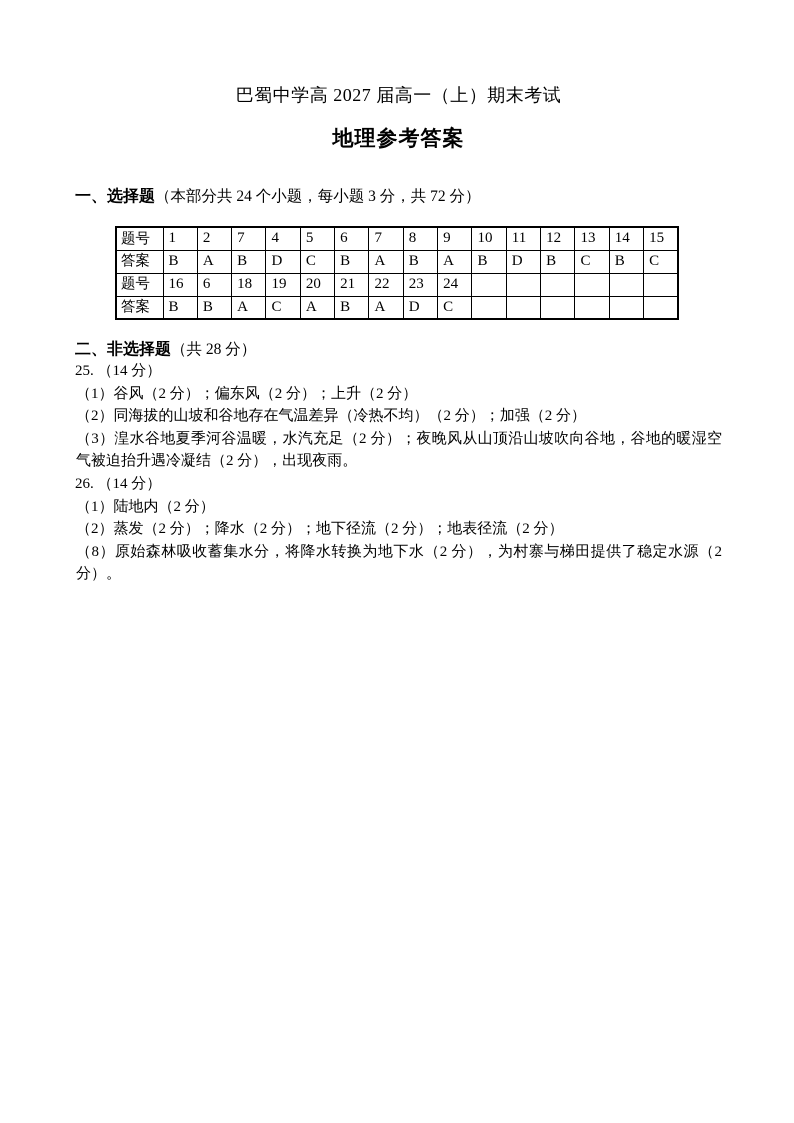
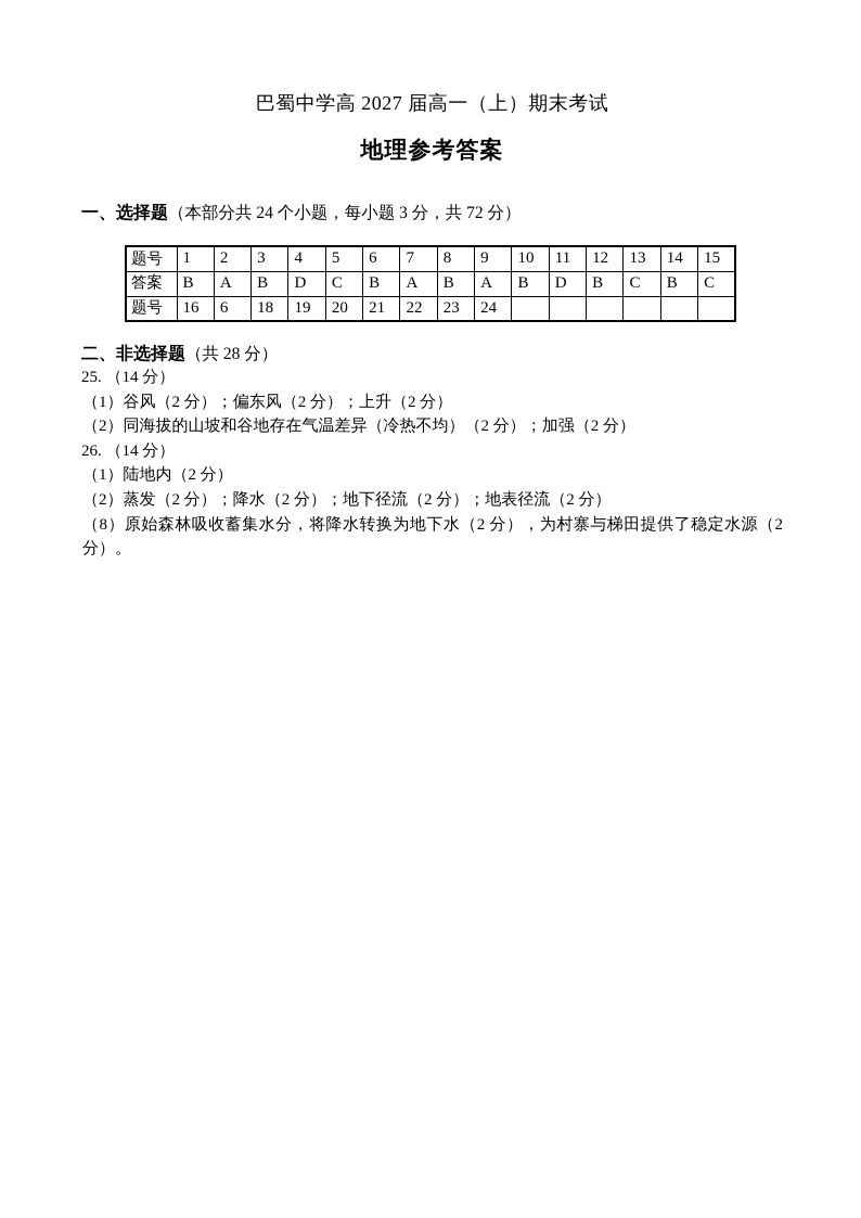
  巴蜀中学高 2027 届高一（上）期末考试
  地理参考答案
  一、选择题（本部分共 24 个小题，每小题 3 分，共 72 分）
- 题号	1	2	7	4	5	6	7	8	9	10	11	12	13	14	15
+ 题号	1	2	3	4	5	6	7	8	9	10	11	12	13	14	15
  答案	B	A	B	D	C	B	A	B	A	B	D	B	C	B	C
  题号	16	6	18	19	20	21	22	23	24
- 答案	B	B	A	C	A	B	A	D	C
  二、非选择题（共 28 分）
  25. （14 分）
  （1）谷风（2 分）；偏东风（2 分）；上升（2 分）
  （2）同海拔的山坡和谷地存在气温差异（冷热不均）（2 分）；加强（2 分）
- （3）湟水谷地夏季河谷温暖，水汽充足（2 分）；夜晚风从山顶沿山坡吹向谷地，谷地的暖湿空气被迫抬升遇冷凝结（2 分），出现夜雨。
  26. （14 分）
  （1）陆地内（2 分）
  （2）蒸发（2 分）；降水（2 分）；地下径流（2 分）；地表径流（2 分）
  （8）原始森林吸收蓄集水分，将降水转换为地下水（2 分），为村寨与梯田提供了稳定水源（2 分）。
